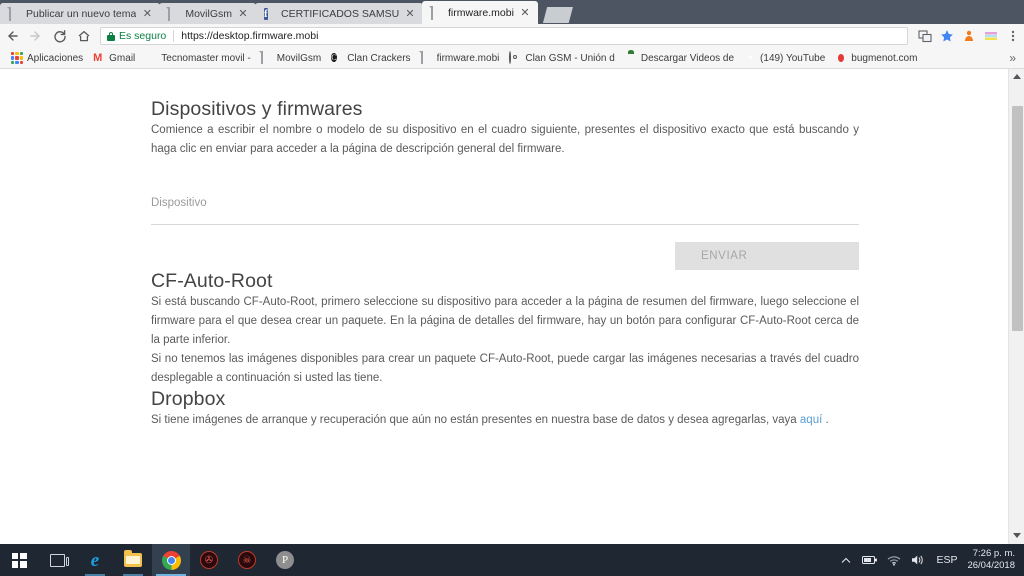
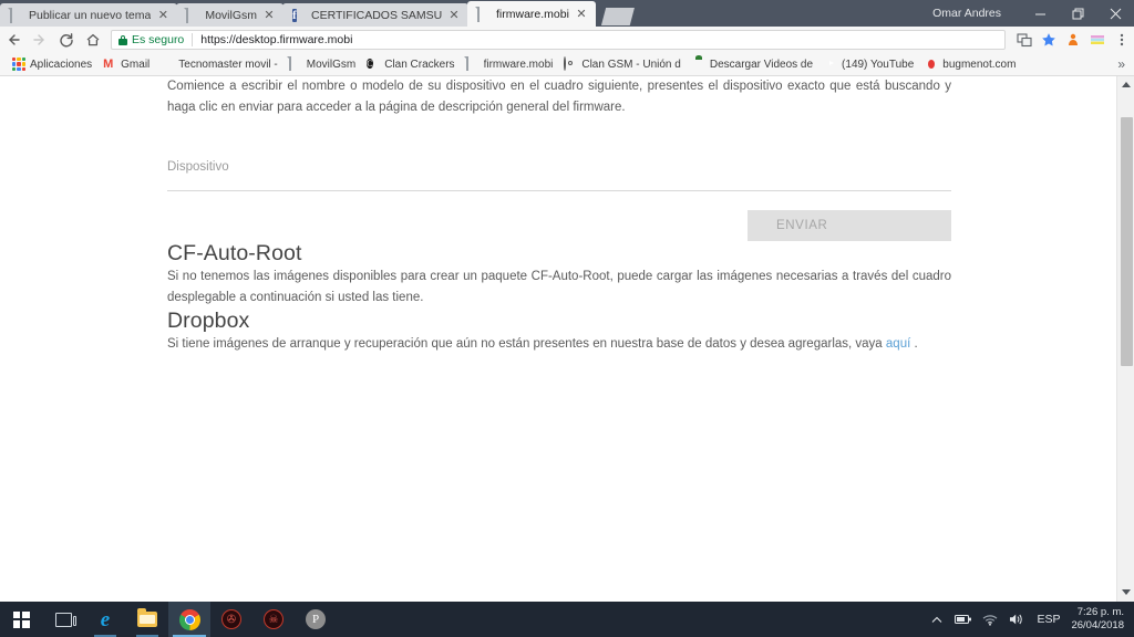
  Publicar un nuevo tema
  ✕
  MovilGsm
  ✕
  f
  CERTIFICADOS SAMSU
  ✕
  firmware.mobi
  ✕
+ Omar Andres
  Es seguro
  https://desktop.firmware.mobi
  Aplicaciones
  M
  Gmail
  Tecnomaster movil -
  MovilGsm
  C
  Clan Crackers
  firmware.mobi
  Clan GSM - Unión d
  Descargar Videos de
  (149) YouTube
  bugmenot.com
  »
- Dispositivos y firmwares
  Comience a escribir el nombre o modelo de su dispositivo en el cuadro siguiente, presentes el dispositivo exacto que está buscando y haga clic en enviar para acceder a la página de descripción general del firmware.
  Dispositivo
  ENVIAR
  CF-Auto-Root
- Si está buscando CF-Auto-Root, primero seleccione su dispositivo para acceder a la página de resumen del firmware, luego seleccione el firmware para el que desea crear un paquete. En la página de detalles del firmware, hay un botón para configurar CF-Auto-Root cerca de la parte inferior.
  Si no tenemos las imágenes disponibles para crear un paquete CF-Auto-Root, puede cargar las imágenes necesarias a través del cuadro desplegable a continuación si usted las tiene.
  Dropbox
  Si tiene imágenes de arranque y recuperación que aún no están presentes en nuestra base de datos y desea agregarlas, vaya aquí .
  e
  ✇
  ☠
  P
  ESP
  7:26 p. m.
  26/04/2018
